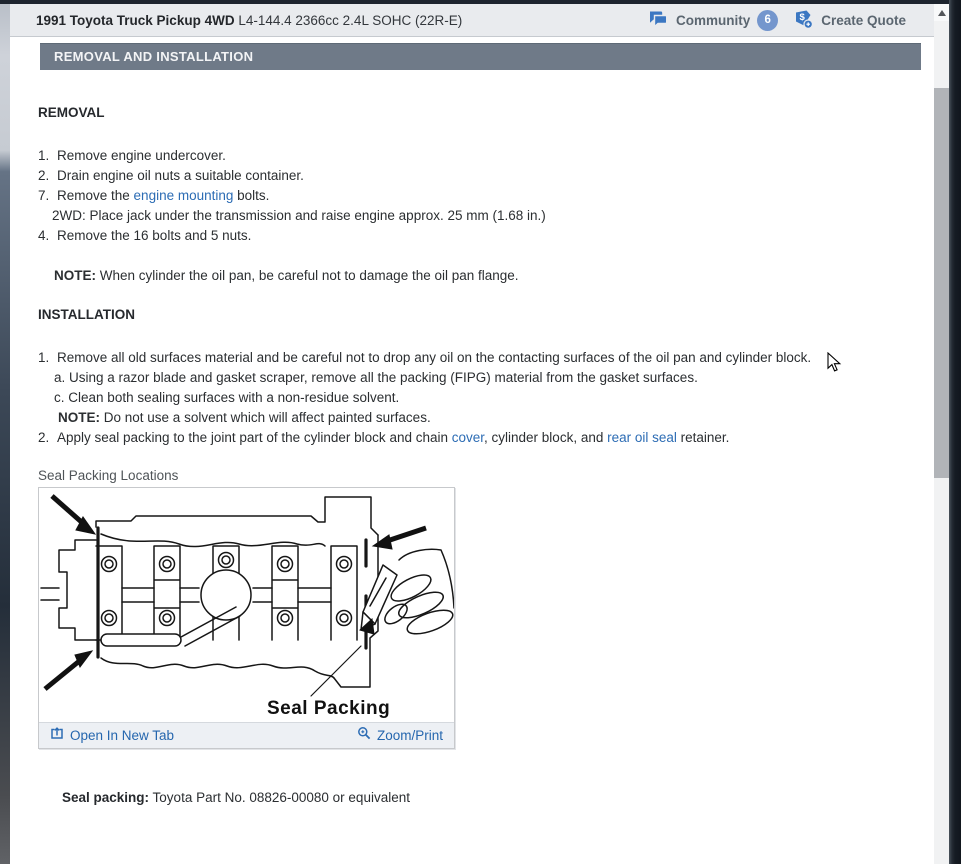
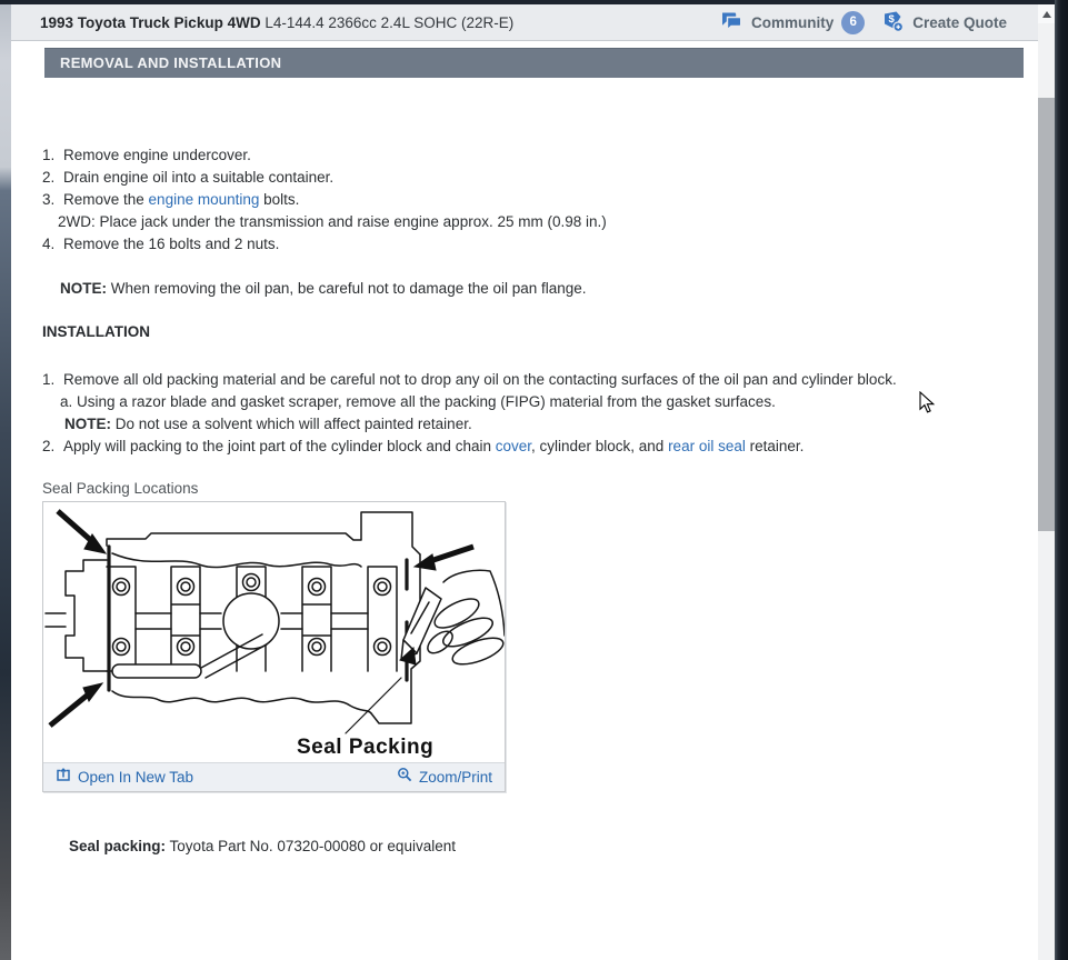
- 1991 Toyota Truck Pickup 4WD L4-144.4 2366cc 2.4L SOHC (22R-E)
+ 1993 Toyota Truck Pickup 4WD L4-144.4 2366cc 2.4L SOHC (22R-E)
  Community
  6
  $
  Create Quote
  REMOVAL AND INSTALLATION
- REMOVAL
  1.
  Remove engine undercover.
  2.
- Drain engine oil nuts a suitable container.
+ Drain engine oil into a suitable container.
- 7.
+ 3.
  Remove the engine mounting bolts.
- 2WD: Place jack under the transmission and raise engine approx. 25 mm (1.68 in.)
+ 2WD: Place jack under the transmission and raise engine approx. 25 mm (0.98 in.)
  4.
- Remove the 16 bolts and 5 nuts.
+ Remove the 16 bolts and 2 nuts.
- NOTE: When cylinder the oil pan, be careful not to damage the oil pan flange.
+ NOTE: When removing the oil pan, be careful not to damage the oil pan flange.
  INSTALLATION
  1.
- Remove all old surfaces material and be careful not to drop any oil on the contacting surfaces of the oil pan and cylinder block.
+ Remove all old packing material and be careful not to drop any oil on the contacting surfaces of the oil pan and cylinder block.
  a. Using a razor blade and gasket scraper, remove all the packing (FIPG) material from the gasket surfaces.
- c. Clean both sealing surfaces with a non-residue solvent.
- NOTE: Do not use a solvent which will affect painted surfaces.
+ NOTE: Do not use a solvent which will affect painted retainer.
  2.
- Apply seal packing to the joint part of the cylinder block and chain cover, cylinder block, and rear oil seal retainer.
+ Apply will packing to the joint part of the cylinder block and chain cover, cylinder block, and rear oil seal retainer.
  Seal Packing Locations
  Seal Packing
  Open In New Tab
  Zoom/Print
- Seal packing: Toyota Part No. 08826-00080 or equivalent
+ Seal packing: Toyota Part No. 07320-00080 or equivalent
